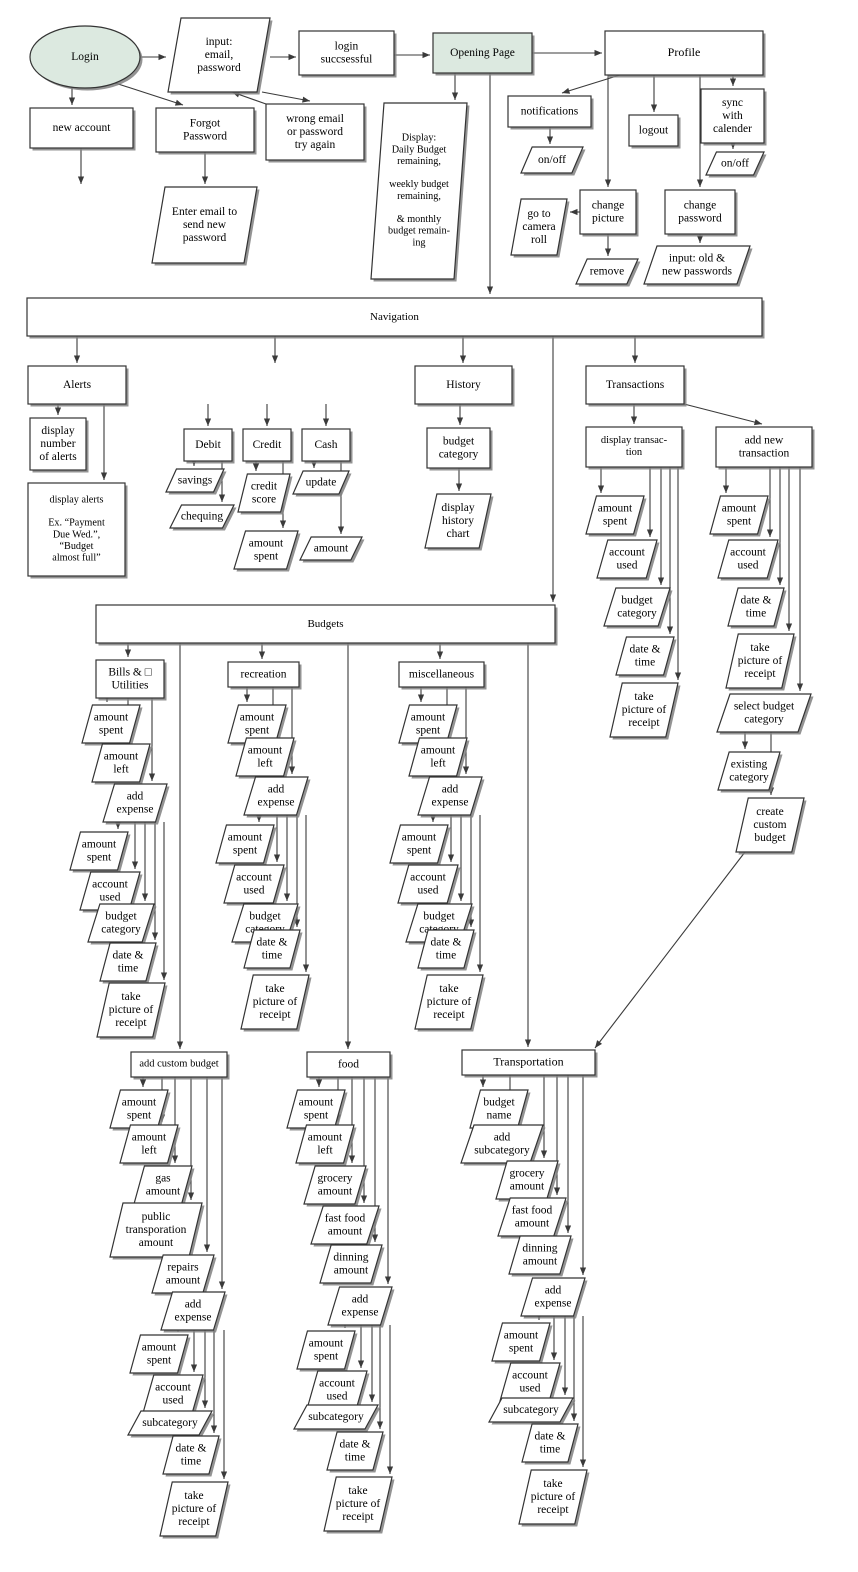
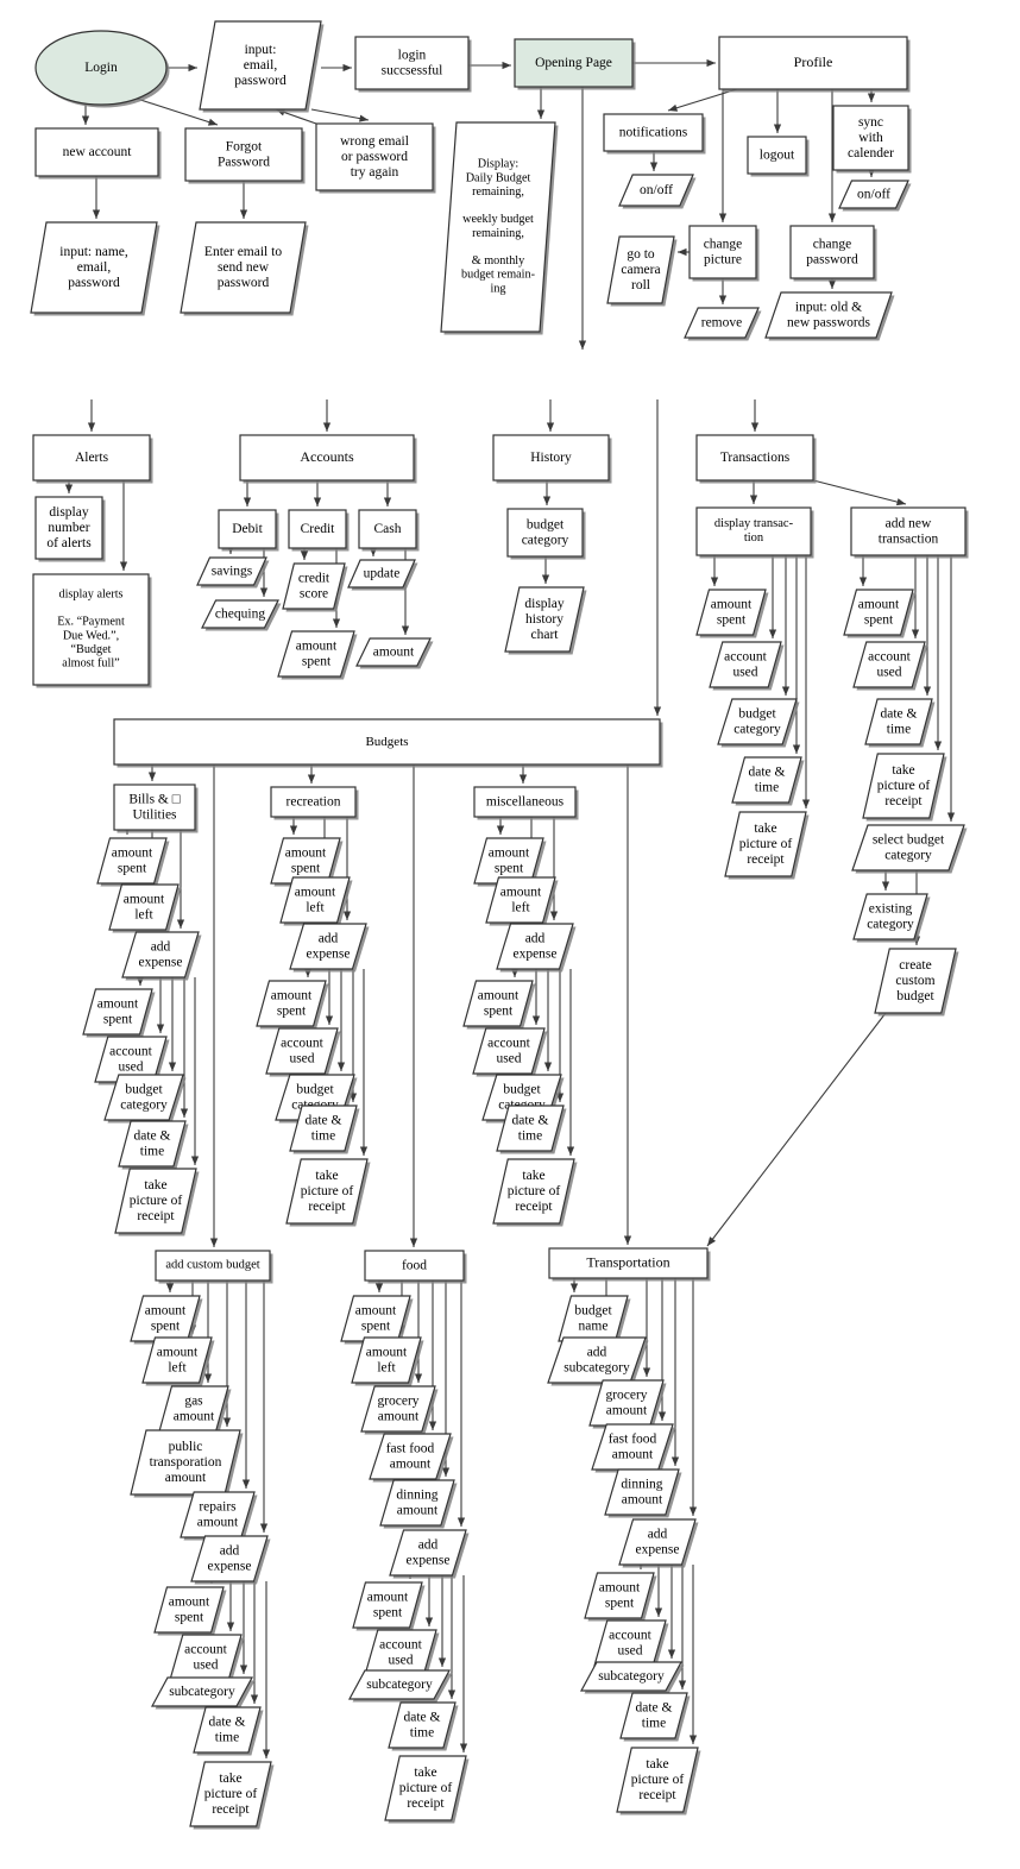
  Login
  input: email, password
  login succsessful
  Opening Page
  Profile
  new account
  Forgot Password
  wrong email or password try again
  Display: Daily Budget remaining, weekly budget remaining, & monthly budget remain- ing
  notifications
  logout
  sync with calender
  on/off
  on/off
+ input: name, email, password
  Enter email to send new password
  change picture
  go to camera roll
  remove
  change password
  input: old & new passwords
- Navigation
  Alerts
+ Accounts
  History
  Transactions
  display number of alerts
  display alerts Ex. “Payment Due Wed.”, “Budget almost full”
  Debit
  Credit
  Cash
  savings
  chequing
  credit score
  amount spent
  update
  amount
  budget category
  display history chart
  display transac- tion
  add new transaction
  amount spent
  account used
  budget category
  date & time
  take picture of receipt
  amount spent
  account used
  date & time
  take picture of receipt
  select budget category
  existing category
  create custom budget
  Budgets
  Bills & □ Utilities
  recreation
  miscellaneous
  amount spent
  amount left
  add expense
  amount spent
  account used
  budget category
  date & time
  take picture of receipt
  amount spent
  amount left
  add expense
  amount spent
  account used
  budget category
  date & time
  take picture of receipt
  amount spent
  amount left
  add expense
  amount spent
  account used
  budget category
  date & time
  take picture of receipt
  add custom budget
  food
  Transportation
  amount spent
  amount left
  gas amount
  public transporation amount
  repairs amount
  add expense
  amount spent
  account used
  subcategory
  date & time
  take picture of receipt
  amount spent
  amount left
  grocery amount
  fast food amount
  dinning amount
  add expense
  amount spent
  account used
  subcategory
  date & time
  take picture of receipt
  budget name
  add subcategory
  grocery amount
  fast food amount
  dinning amount
  add expense
  amount spent
  account used
  subcategory
  date & time
  take picture of receipt
